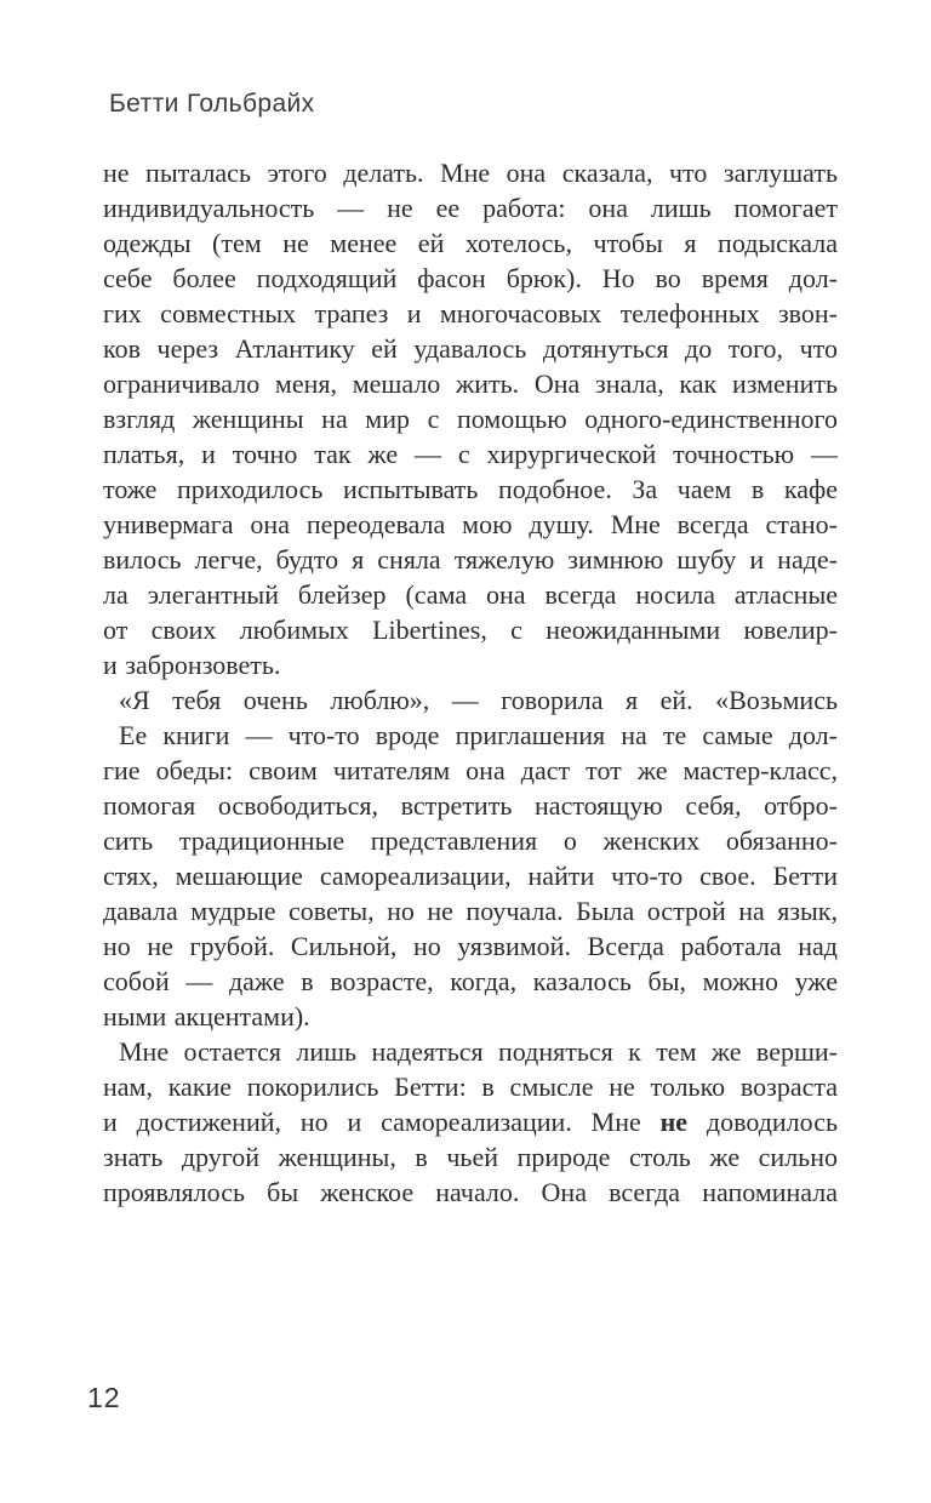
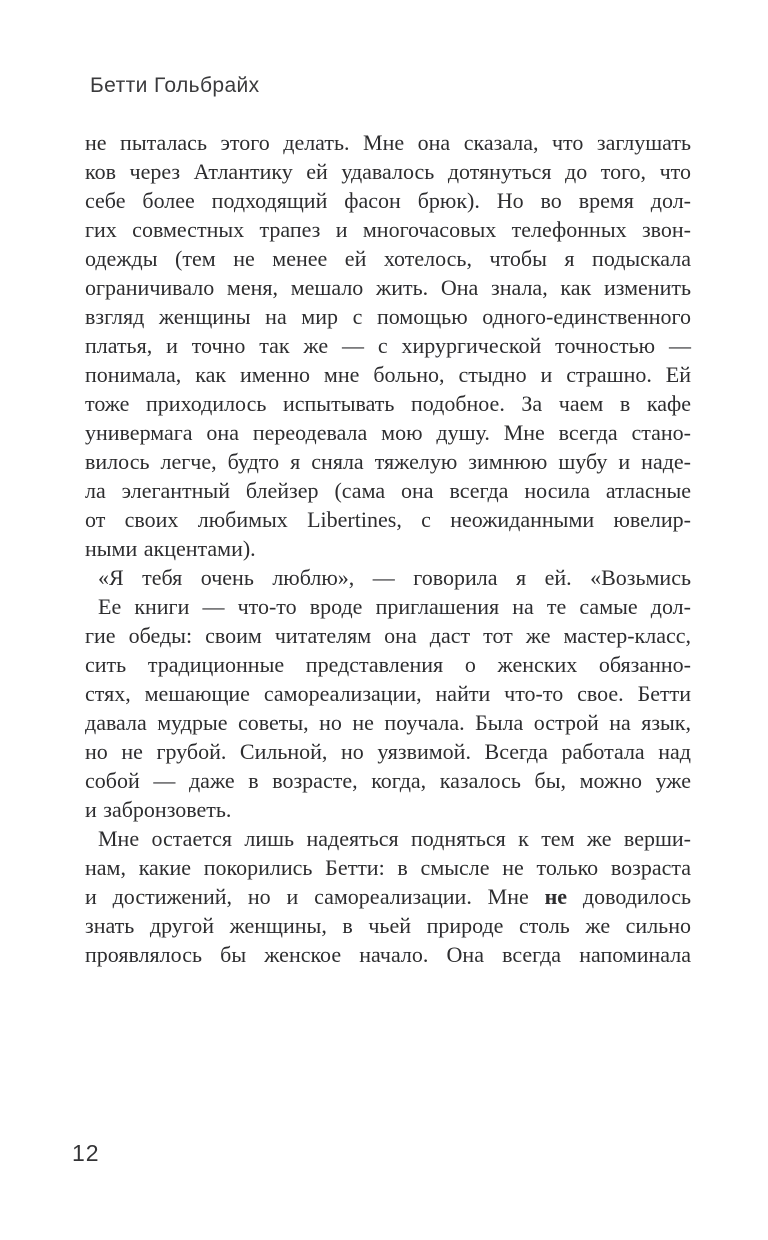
  Бетти Гольбрайх
  не пыталась этого делать. Мне она сказала, что заглушать
- индивидуальность — не ее работа: она лишь помогает
- одежды (тем не менее ей хотелось, чтобы я подыскала
+ ков через Атлантику ей удавалось дотянуться до того, что
  себе более подходящий фасон брюк). Но во время дол-
  гих совместных трапез и многочасовых телефонных звон-
- ков через Атлантику ей удавалось дотянуться до того, что
+ одежды (тем не менее ей хотелось, чтобы я подыскала
  ограничивало меня, мешало жить. Она знала, как изменить
  взгляд женщины на мир с помощью одного-единственного
  платья, и точно так же — с хирургической точностью —
+ понимала, как именно мне больно, стыдно и страшно. Ей
  тоже приходилось испытывать подобное. За чаем в кафе
  универмага она переодевала мою душу. Мне всегда стано-
  вилось легче, будто я сняла тяжелую зимнюю шубу и наде-
  ла элегантный блейзер (сама она всегда носила атласные
  от своих любимых Libertines, с неожиданными ювелир-
- и забронзоветь.
+ ными акцентами).
  «Я тебя очень люблю», — говорила я ей. «Возьмись
  Ее книги — что-то вроде приглашения на те самые дол-
  гие обеды: своим читателям она даст тот же мастер-класс,
- помогая освободиться, встретить настоящую себя, отбро-
  сить традиционные представления о женских обязанно-
  стях, мешающие самореализации, найти что-то свое. Бетти
  давала мудрые советы, но не поучала. Была острой на язык,
  но не грубой. Сильной, но уязвимой. Всегда работала над
  собой — даже в возрасте, когда, казалось бы, можно уже
- ными акцентами).
+ и забронзоветь.
  Мне остается лишь надеяться подняться к тем же верши-
  нам, какие покорились Бетти: в смысле не только возраста
  и достижений, но и самореализации. Мне не доводилось
  знать другой женщины, в чьей природе столь же сильно
  проявлялось бы женское начало. Она всегда напоминала
  12
